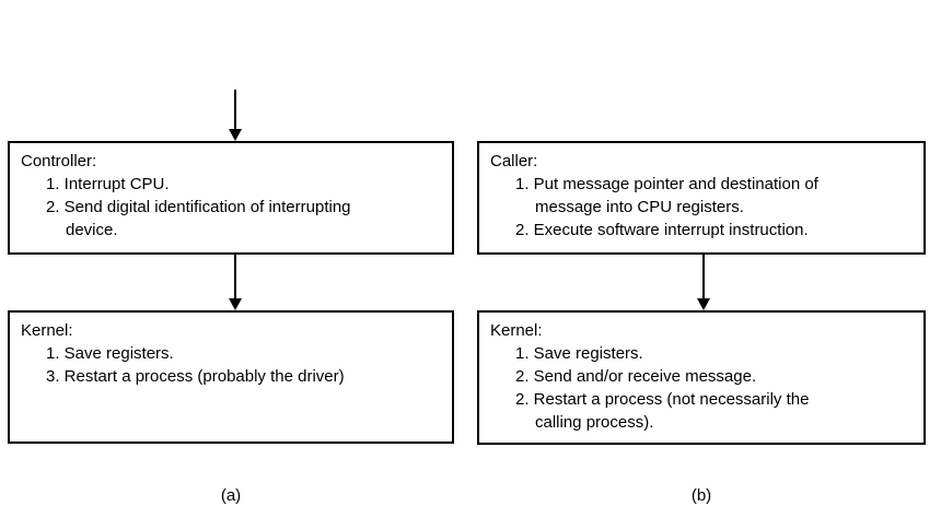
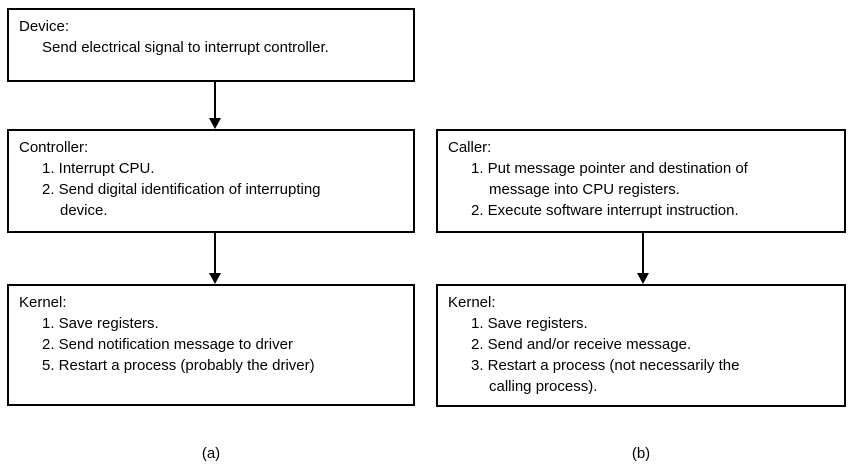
+ Device:
+ Send electrical signal to interrupt controller.
  Controller:
  1. Interrupt CPU.
  2. Send digital identification of interrupting
  device.
  Kernel:
  1. Save registers.
+ 2. Send notification message to driver
- 3. Restart a process (probably the driver)
+ 5. Restart a process (probably the driver)
  (a)
  Caller:
  1. Put message pointer and destination of
  message into CPU registers.
  2. Execute software interrupt instruction.
  Kernel:
  1. Save registers.
  2. Send and/or receive message.
- 2. Restart a process (not necessarily the
+ 3. Restart a process (not necessarily the
  calling process).
  (b)
